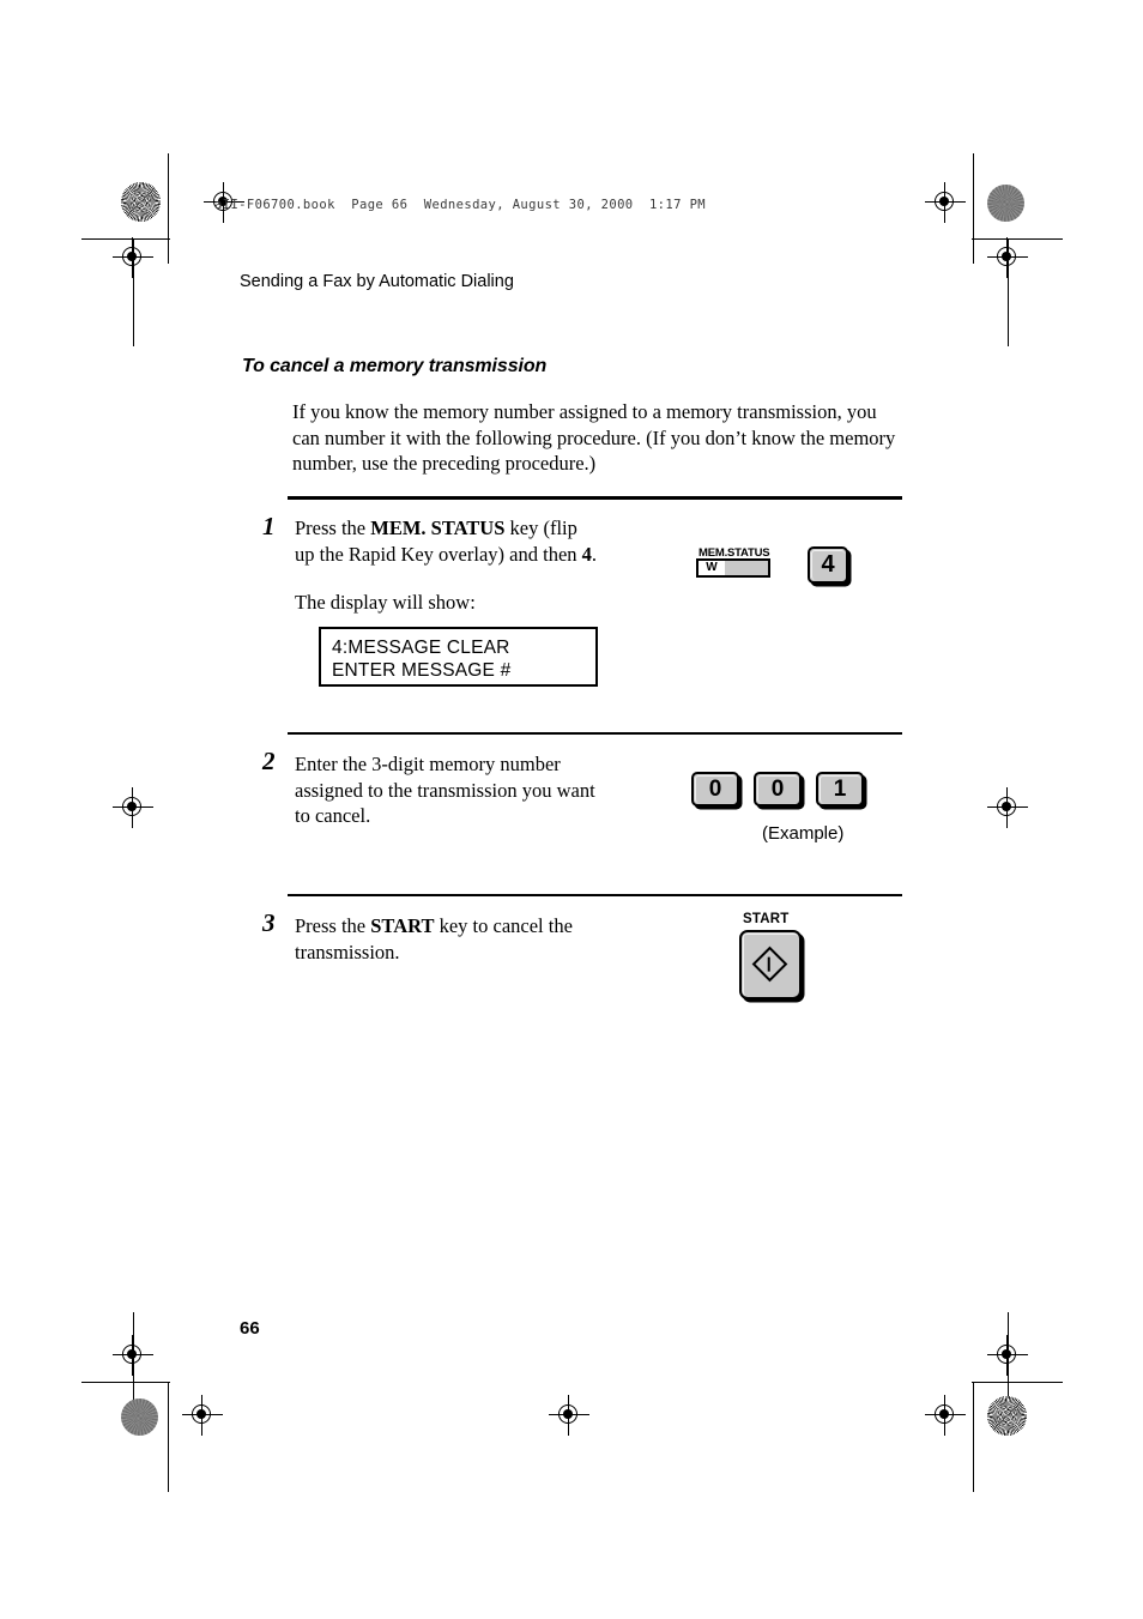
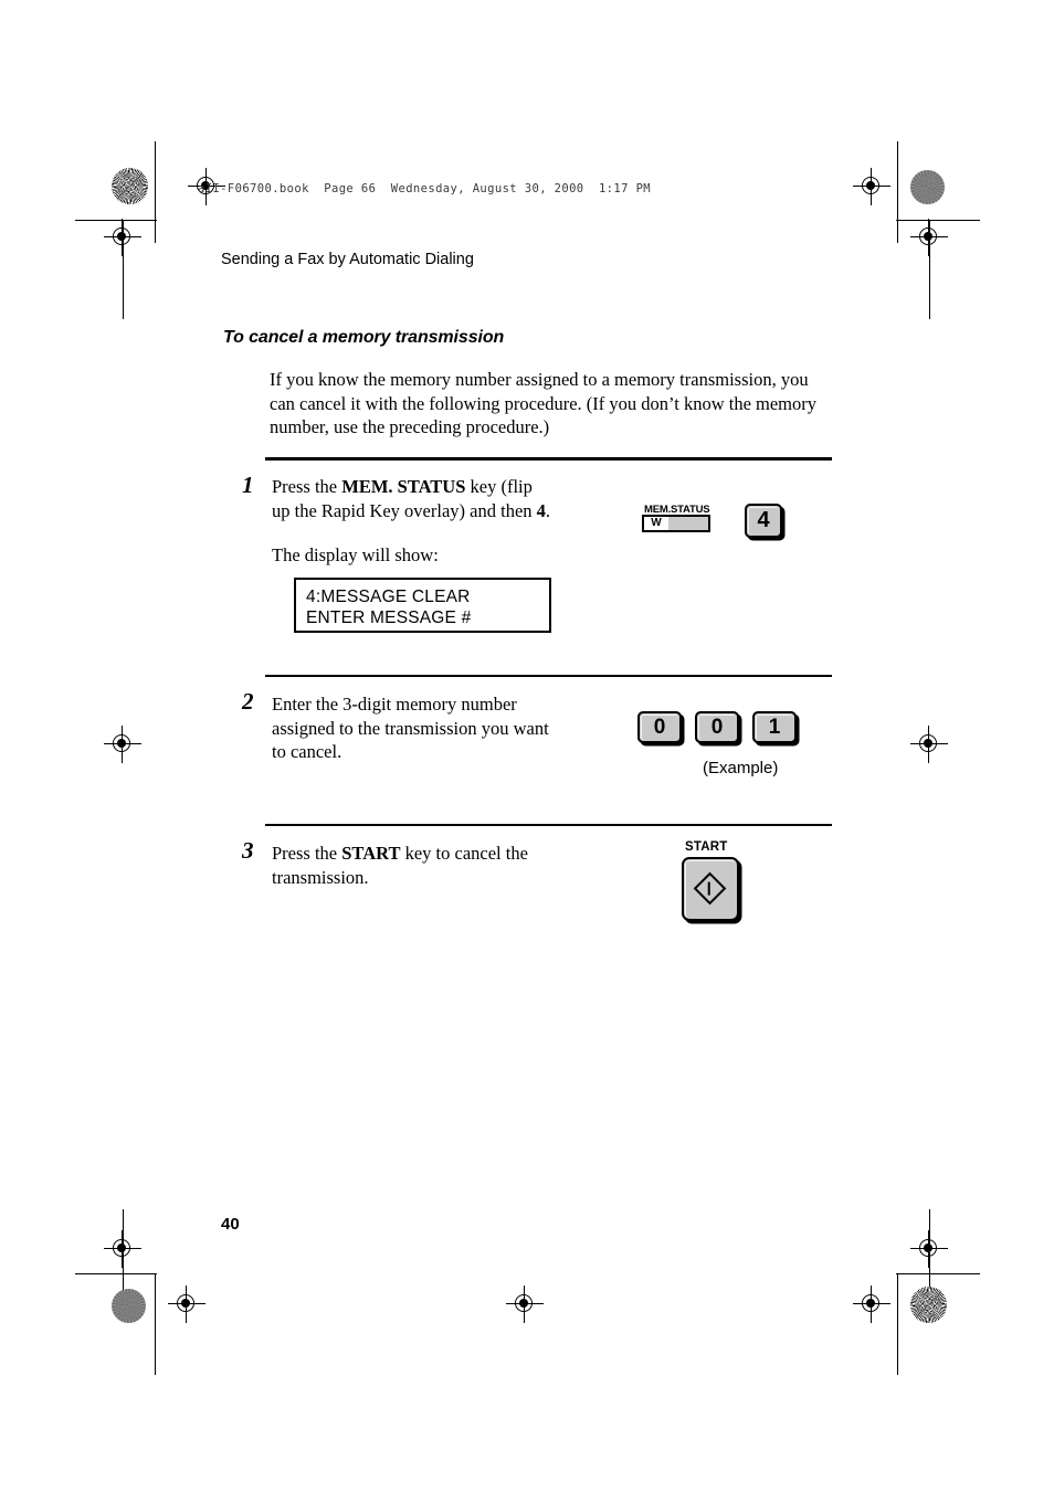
  aII-F06700.book Page 66 Wednesday, August 30, 2000 1:17 PM
  Sending a Fax by Automatic Dialing
  To cancel a memory transmission
- If you know the memory number assigned to a memory transmission, you can number it with the following procedure. (If you don’t know the memory number, use the preceding procedure.)
+ If you know the memory number assigned to a memory transmission, you can cancel it with the following procedure. (If you don’t know the memory number, use the preceding procedure.)
  1
  Press the MEM. STATUS key (flip
  up the Rapid Key overlay) and then 4.
  The display will show:
  4:MESSAGE CLEAR
  ENTER MESSAGE #
  MEM.STATUS
  W
  4
  2
  Enter the 3-digit memory number
  assigned to the transmission you want
  to cancel.
  0
  0
  1
  (Example)
  3
  Press the START key to cancel the
  transmission.
  START
- 66
+ 40
